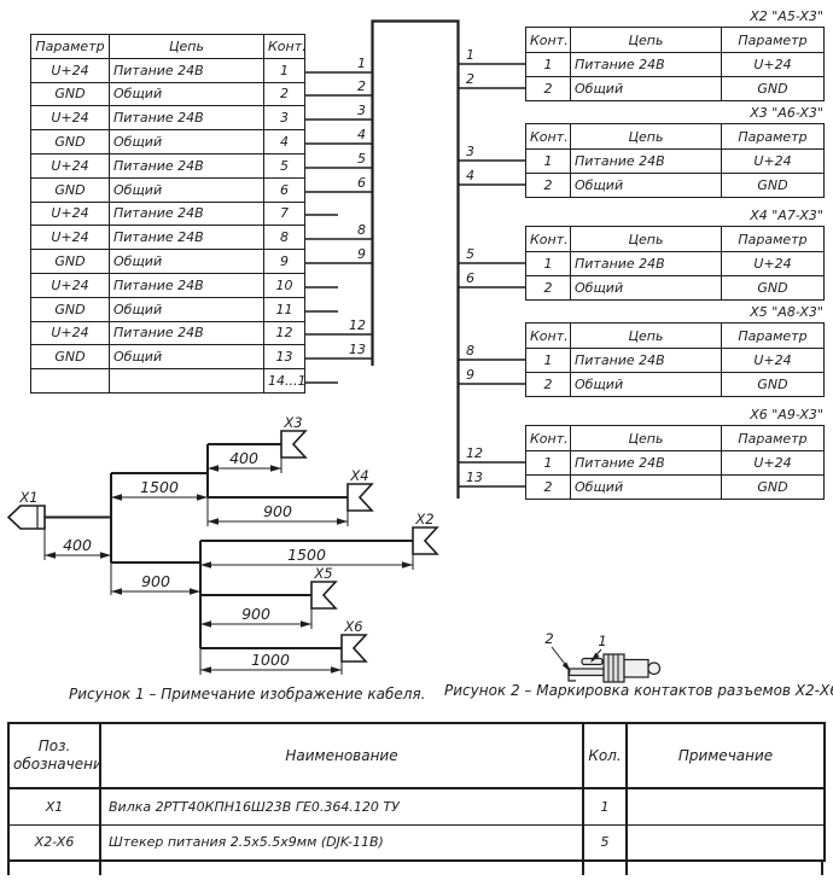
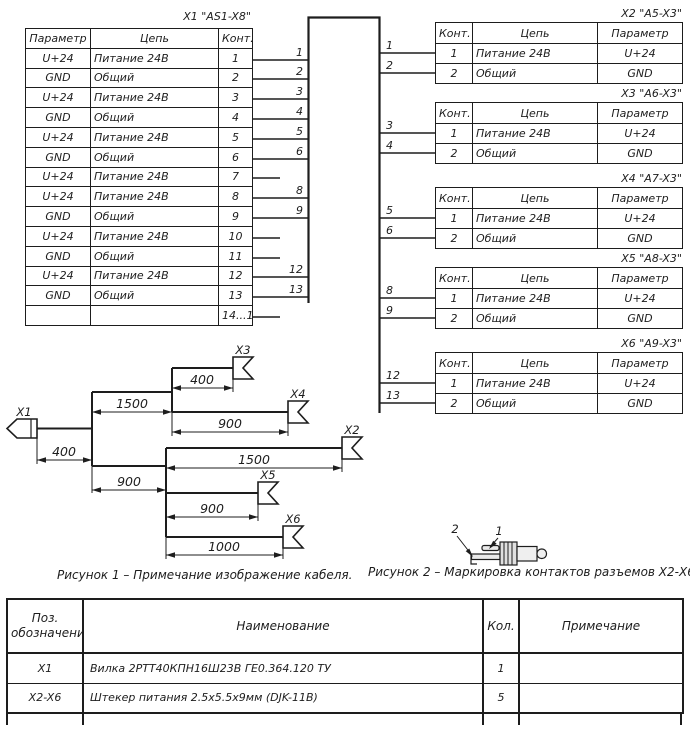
  1
  2
  3
  4
  5
  6
  8
  9
  12
  13
  1
  2
  3
  4
  5
  6
  8
  9
  12
  13
  400
  1500
  400
  900
  900
  1500
  900
  1000
  X1
  X2
  X3
  X4
  X5
  X6
  2
  1
+ X1 "AS1-X8"
  Параметр	Цепь	Конт.
  U+24	Питание 24В	1
  GND	Общий	2
  U+24	Питание 24В	3
  GND	Общий	4
  U+24	Питание 24В	5
  GND	Общий	6
  U+24	Питание 24В	7
  U+24	Питание 24В	8
  GND	Общий	9
  U+24	Питание 24В	10
  GND	Общий	11
  U+24	Питание 24В	12
  GND	Общий	13
  		14...1
  X2 "A5-X3"
  Конт.	Цепь	Параметр
  1	Питание 24В	U+24
  2	Общий	GND
  X3 "A6-X3"
  Конт.	Цепь	Параметр
  1	Питание 24В	U+24
  2	Общий	GND
  X4 "A7-X3"
  Конт.	Цепь	Параметр
  1	Питание 24В	U+24
  2	Общий	GND
  X5 "A8-X3"
  Конт.	Цепь	Параметр
  1	Питание 24В	U+24
  2	Общий	GND
  X6 "A9-X3"
  Конт.	Цепь	Параметр
  1	Питание 24В	U+24
  2	Общий	GND
  Рисунок 1 – Примечание изображение кабеля.
  Рисунок 2 – Маркировка контактов разъемов Х2-Х
  Поз. обозначени	Наименование	Кол.	Примечание
  X1	Вилка 2РТТ40КПН16Ш23В ГЕ0.364.120 ТУ	1
  X2-X6	Штекер питания 2.5х5.5х9мм (DJK-11В)	5
